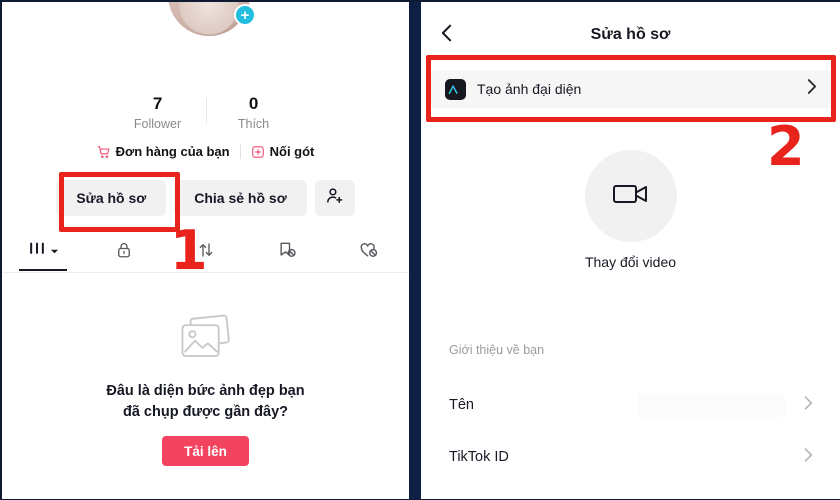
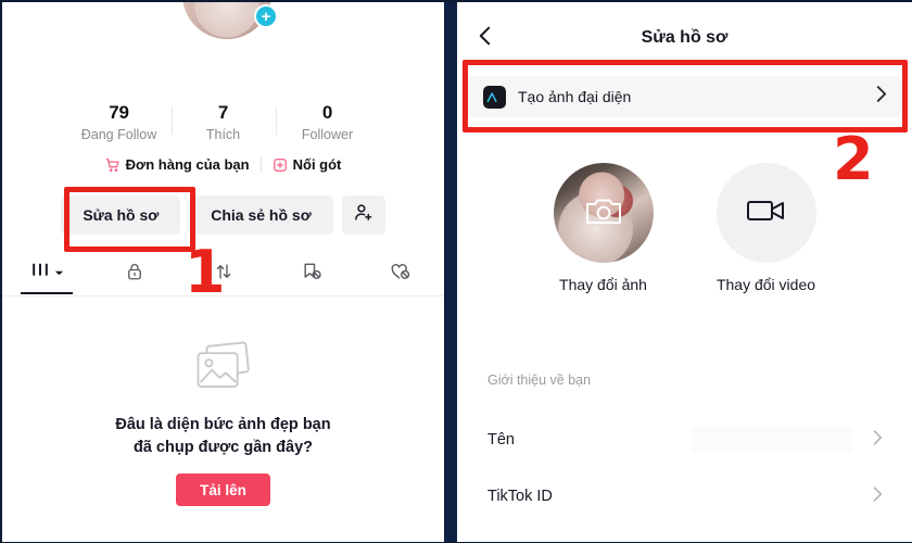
  +
+ 79
+ Đang Follow
  7
- Follower
+ Thích
  0
- Thích
+ Follower
  Đơn hàng của bạn
  Nối gót
  Sửa hồ sơ
  Chia sẻ hồ sơ
  Đâu là diện bức ảnh đẹp bạn
  đã chụp được gần đây?
  Tải lên
  1
  Sửa hồ sơ
  Tạo ảnh đại diện
+ Thay đổi ảnh
  Thay đổi video
  Giới thiệu về bạn
  Tên
  TikTok ID
  2
